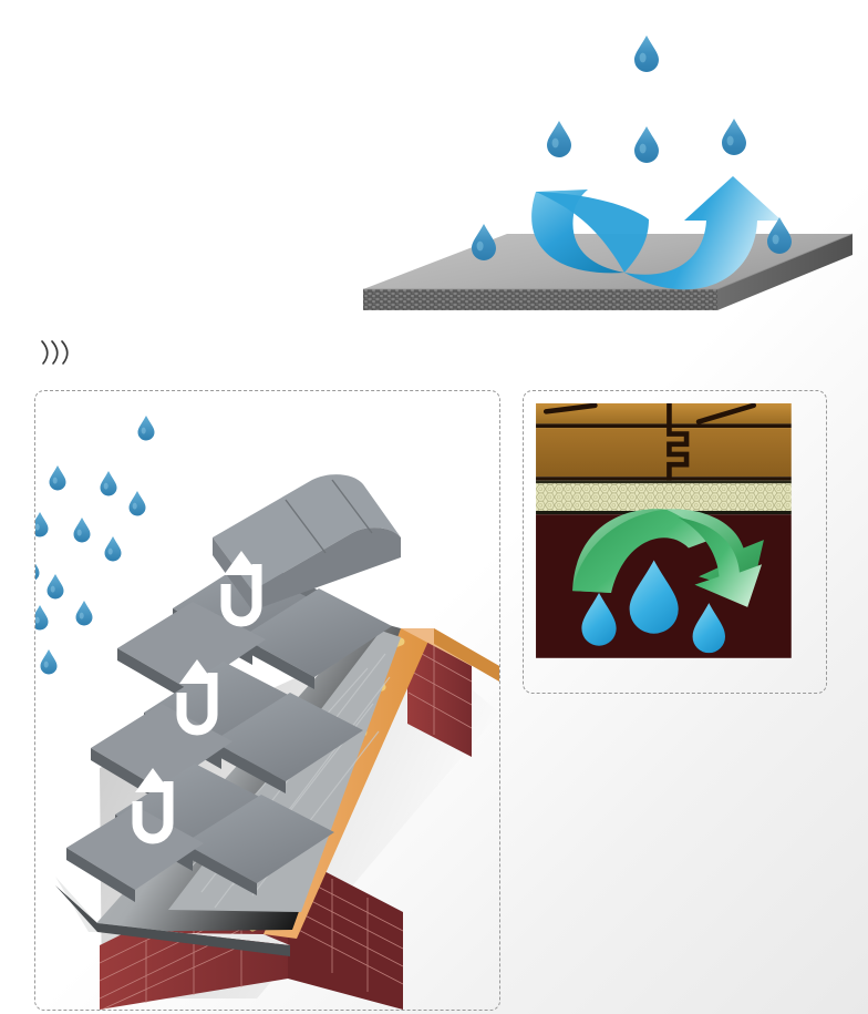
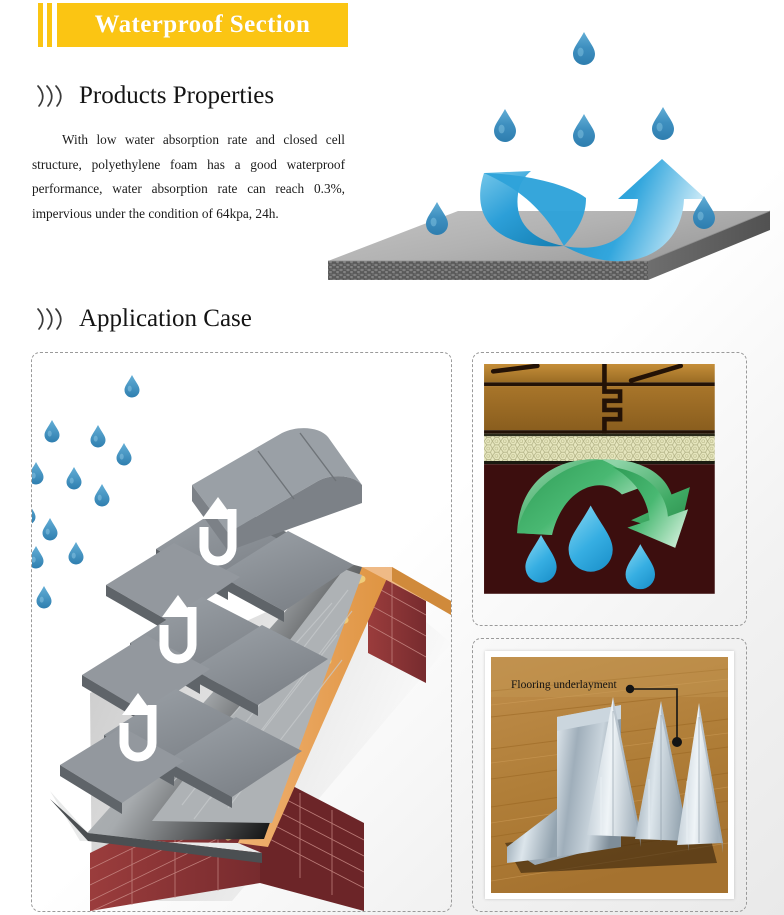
+ Waterproof Section
+ Products Properties
+ With low water absorption rate and closed cell structure, polyethylene foam has a good waterproof performance, water absorption rate can reach 0.3%, impervious under the condition of 64kpa, 24h.
+ Application Case
+ Flooring underlayment
